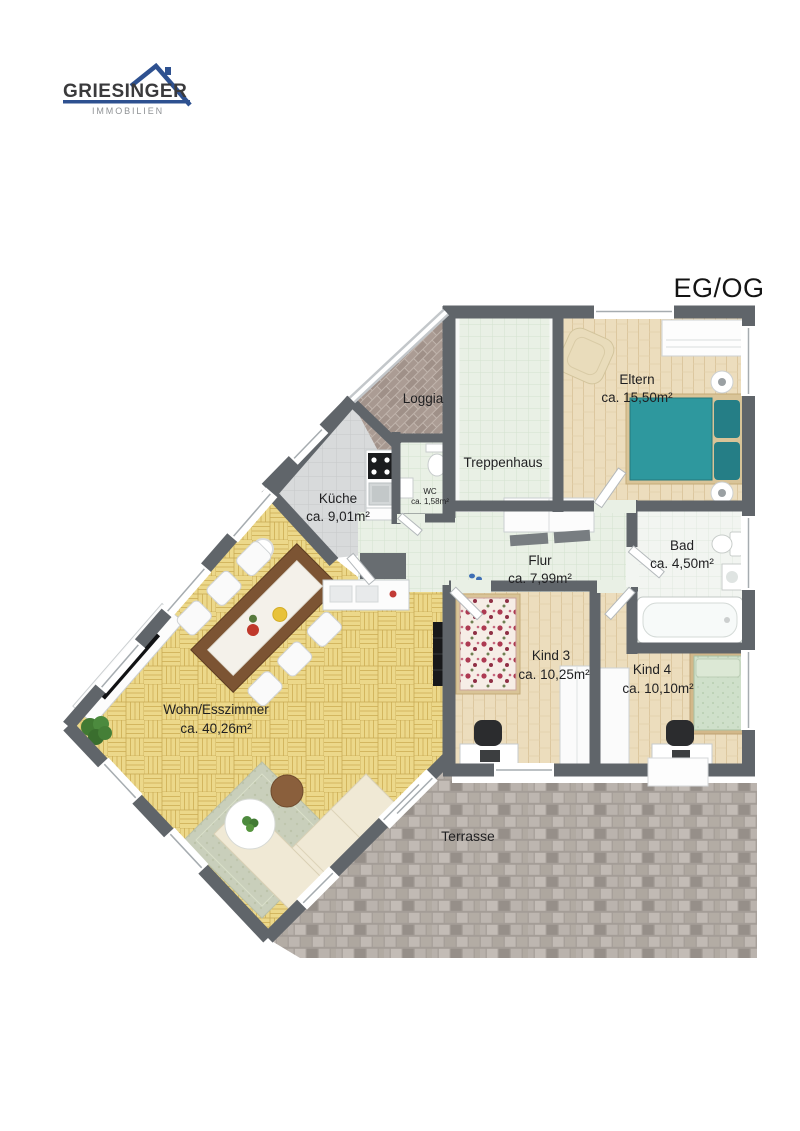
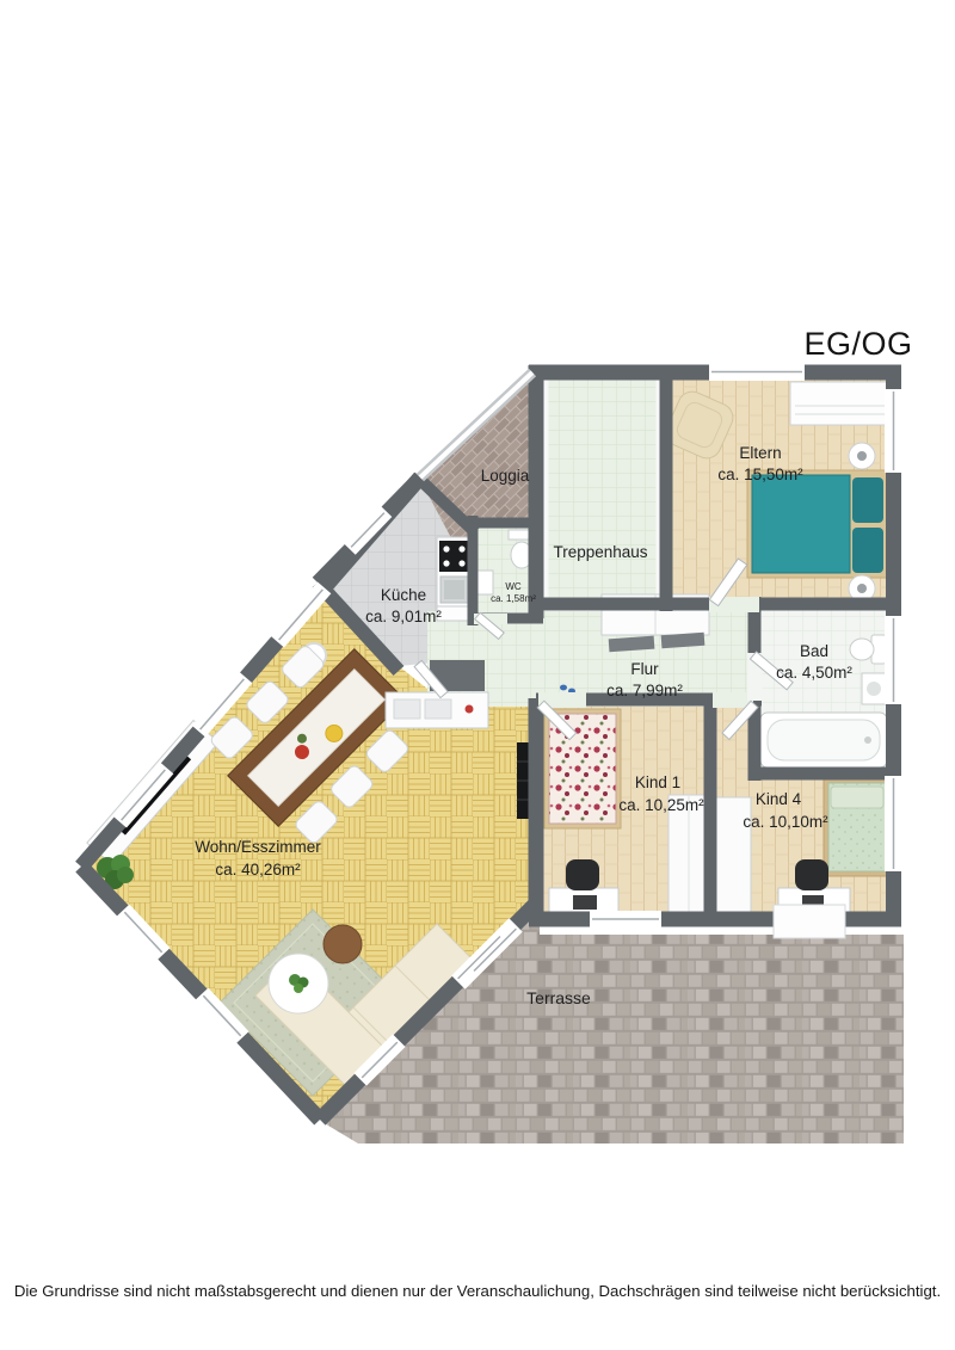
- GRIESINGER
- IMMOBILIEN
  EG/OG
  Loggia
  Treppenhaus
  Eltern
  ca. 15,50m²
  Küche
  ca. 9,01m²
  WC
  ca. 1,58m²
  Flur
  ca. 7,99m²
  Bad
  ca. 4,50m²
- Kind 3
+ Kind 1
  ca. 10,25m²
  Kind 4
  ca. 10,10m²
  Wohn/Esszimmer
  ca. 40,26m²
  Terrasse
+ Die Grundrisse sind nicht maßstabsgerecht und dienen nur der Veranschaulichung, Dachschrägen sind teilweise nicht berücksichtigt.
